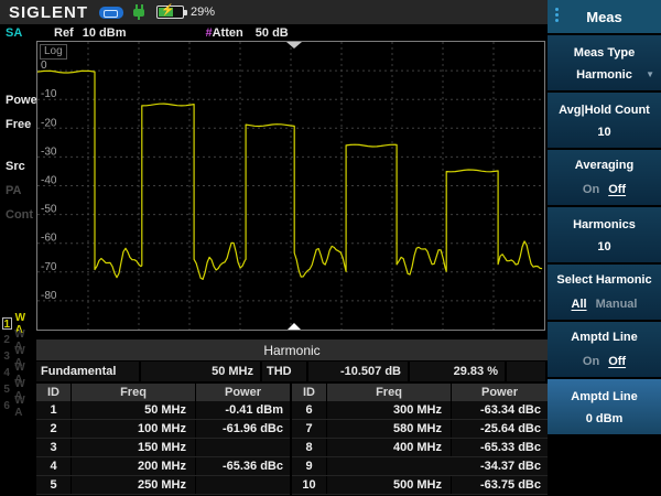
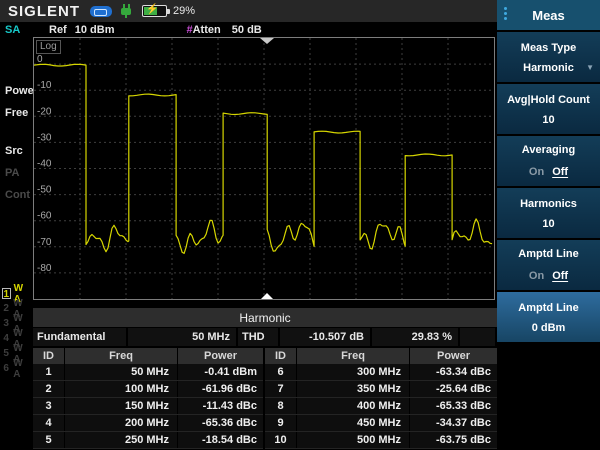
  SIGLENT
  ⚡
  29%
  SA
  Ref
  10 dBm
  #Atten 50 dB
  Powe
  Free
  Src
  PA
  Cont
  1
  W A
  2
  W A
  3
  W A
  4
  W A
  5
  W A
  6
  W A
  0
  -10
  -20
  -30
  -40
  -50
  -60
  -70
  -80
  Log
  Harmonic
  Fundamental
  50 MHz
  THD
  -10.507 dB
  29.83 %
  ID
  Freq
  Power
  1
  50 MHz
  -0.41 dBm
  2
  100 MHz
  -61.96 dBc
  3
  150 MHz
+ -11.43 dBc
  4
  200 MHz
  -65.36 dBc
  5
  250 MHz
+ -18.54 dBc
  ID
  Freq
  Power
  6
  300 MHz
  -63.34 dBc
  7
- 580 MHz
+ 350 MHz
  -25.64 dBc
  8
  400 MHz
  -65.33 dBc
  9
+ 450 MHz
  -34.37 dBc
  10
  500 MHz
  -63.75 dBc
  Meas
  Meas Type
  Harmonic
  ▼
  Avg|Hold Count
  10
  Averaging
  On Off
  Harmonics
  10
- Select Harmonic
- All Manual
  Amptd Line
  On Off
  Amptd Line
  0 dBm
